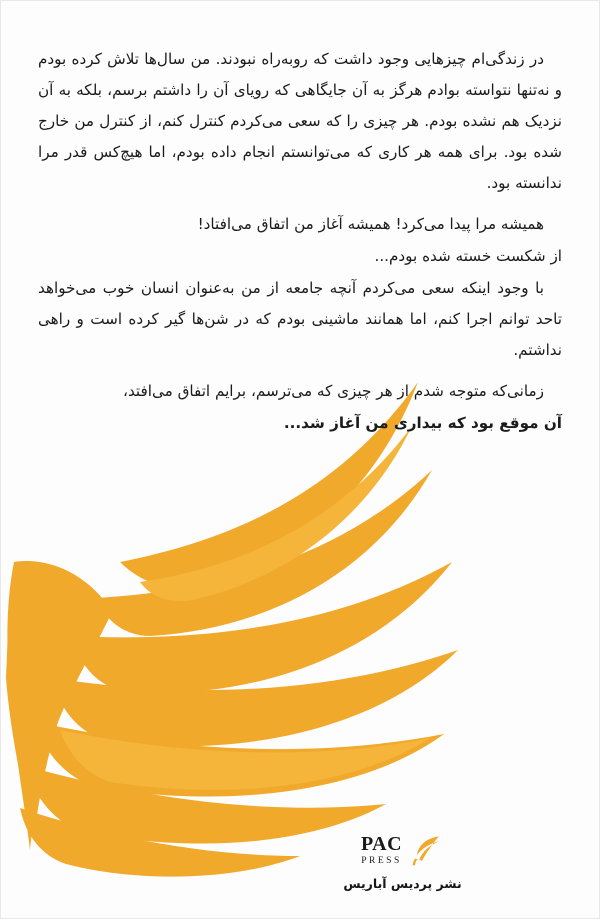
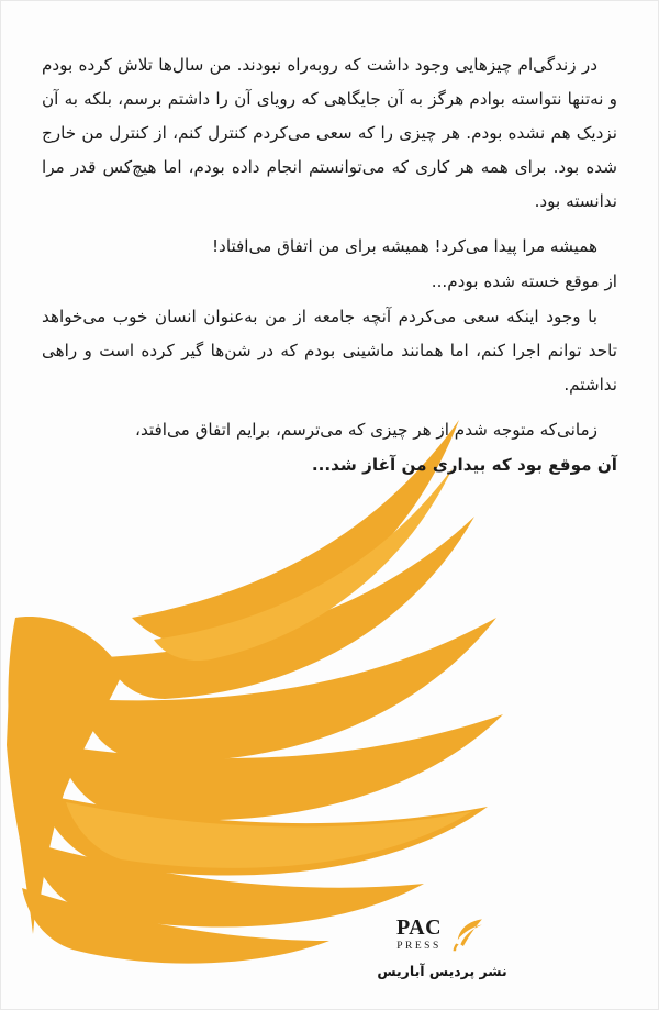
  در زندگی‌ام چیزهایی وجود داشت که روبه‌راه نبودند. من سال‌ها تلاش کرده بودم و نه‌تنها نتواسته بوادم هرگز به آن جایگاهی که رویای آن را داشتم برسم، بلکه به آن نزدیک هم نشده بودم. هر چیزی را که سعی می‌کردم کنترل کنم، از کنترل من خارج شده بود. برای همه هر کاری که می‌توانستم انجام داده بودم، اما هیچ‌کس قدر مرا ندانسته بود.
- همیشه مرا پیدا می‌کرد! همیشه آغاز من اتفاق می‌افتاد!
+ همیشه مرا پیدا می‌کرد! همیشه برای من اتفاق می‌افتاد!
- از شکست خسته شده بودم...
+ از موقع خسته شده بودم...
  با وجود اینکه سعی می‌کردم آنچه جامعه از من به‌عنوان انسان خوب می‌خواهد تاحد توانم اجرا کنم، اما همانند ماشینی بودم که در شن‌ها گیر کرده است و راهی نداشتم.
  زمانی‌که متوجه شدم از هر چیزی که می‌ترسم، برایم اتفاق می‌افتد،
  آن موقع بود که بیداری من آغاز شد...
  PAC
  PRESS
  نشر پردیس آباریس
